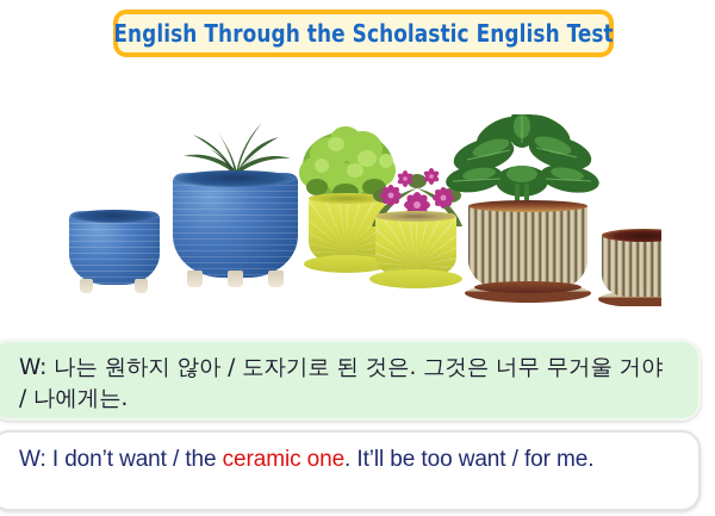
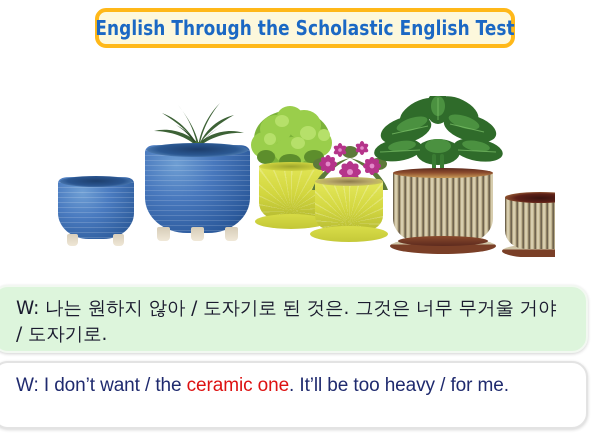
  English Through the Scholastic English Test
- W: 나는 원하지 않아 / 도자기로 된 것은. 그것은 너무 무거울 거야 / 나에게는.
+ W: 나는 원하지 않아 / 도자기로 된 것은. 그것은 너무 무거울 거야 / 도자기로.
- W: I don’t want / the ceramic one. It’ll be too want / for me.
+ W: I don’t want / the ceramic one. It’ll be too heavy / for me.
